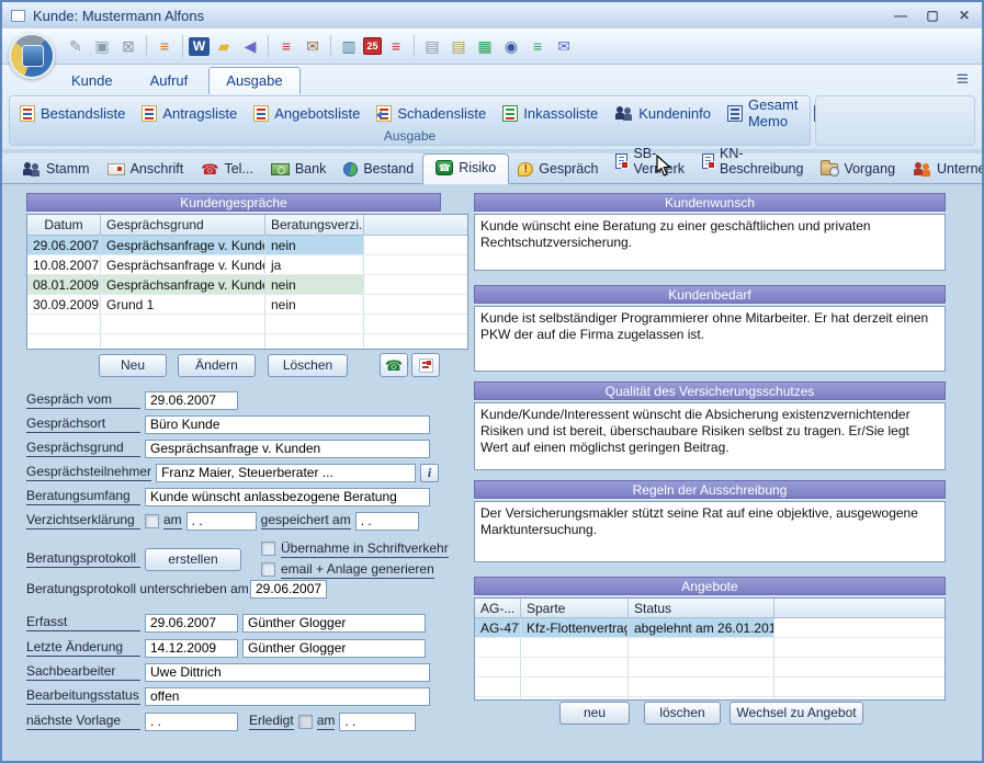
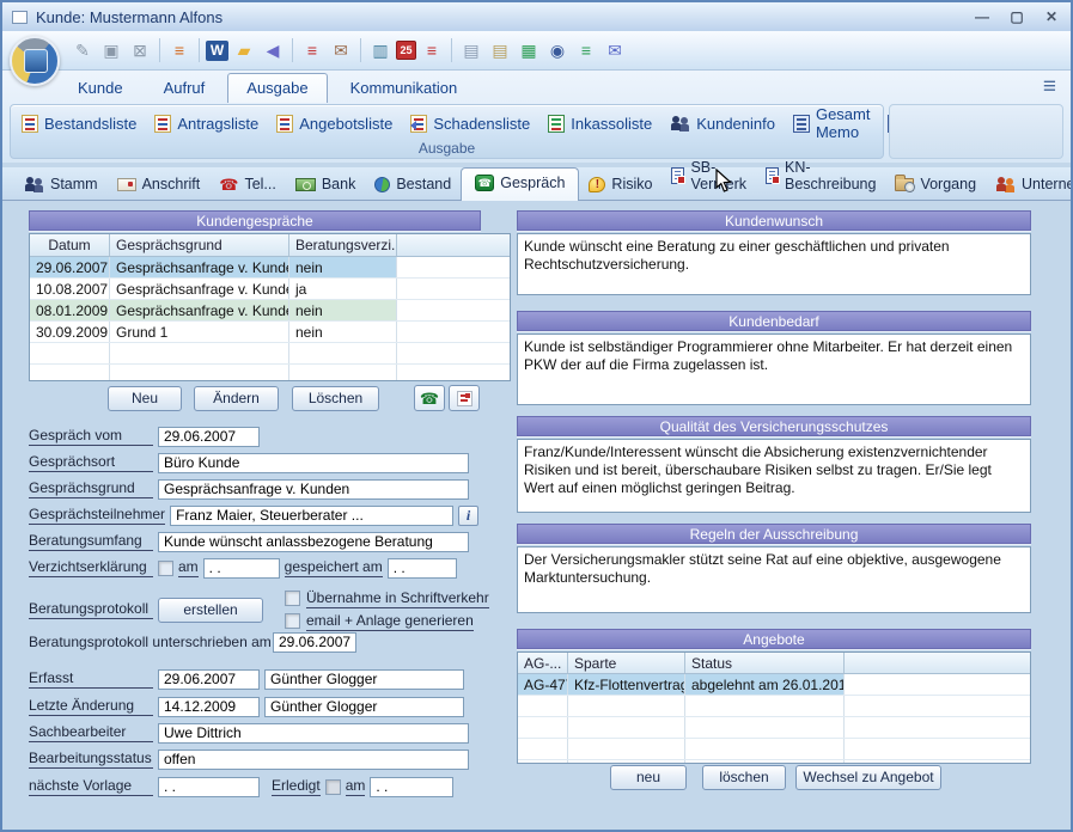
  Kunde: Mustermann Alfons
  —
  ▢
  ✕
  ✎
  ▣
  ⊠
  ≡
  W
  ▰
  ◀
  ≡
  ✉
  ▥
  25
  ≡
  ▤
  ▤
  ▦
  ◉
  ≡
  ✉
  Kunde
  Aufruf
  Ausgabe
+ Kommunikation
  ≡
  Bestandsliste
  Antragsliste
  Angebotsliste
  Schadensliste
  Inkassoliste
  Kundeninfo
  Gesamt Memo
  Ausgabe
  Stamm
  Anschrift
  ☎
  Tel...
  Bank
  Bestand
  ☎
- Risiko
+ Gespräch
  !
- Gespräch
+ Risiko
  SB-Vererk
  KN-Beschreibung
  Vorgang
  Kundengespräche
  Datum
  Gesprächsgrund
  Beratungsverzi.
  29.06.2007
  Gesprächsanfrage v. Kund
  nein
  10.08.2007
  Gesprächsanfrage v. Kund
  ja
  08.01.2009
  Gesprächsanfrage v. Kund
  nein
  30.09.2009
  Grund 1
  nein
  Neu
  Ändern
  Löschen
  ☎
  Gespräch vom
  29.06.2007
  Gesprächsort
  Büro Kunde
  Gesprächsgrund
  Gesprächsanfrage v. Kunden
  Gesprächsteilnehmer
  Franz Maier, Steuerberater ...
  i
  Beratungsumfang
  Kunde wünscht anlassbezogene Beratung
  Verzichtserklärung
  am
  . .
  gespeichert am
  . .
  Beratungsprotokoll
  erstellen
  Übernahme in Schriftverkehr
  email + Anlage generieren
  Beratungsprotokoll unterschrieben am
  29.06.2007
  Erfasst
  29.06.2007
  Günther Glogger
  Letzte Änderung
  14.12.2009
  Günther Glogger
  Sachbearbeiter
  Uwe Dittrich
  Bearbeitungsstatus
  offen
  nächste Vorlage
  . .
  Erledigt
  am
  . .
  Kundenwunsch
  Kunde wünscht eine Beratung zu einer geschäftlichen und privaten Rechtschutzversicherung.
  Kundenbedarf
  Kunde ist selbständiger Programmierer ohne Mitarbeiter. Er hat derzeit einen PKW der auf die Firma zugelassen ist.
  Qualität des Versicherungsschutzes
- Kunde/Kunde/Interessent wünscht die Absicherung existenzvernichtender Risiken und ist bereit, überschaubare Risiken selbst zu tragen. Er/Sie legt Wert auf einen möglichst geringen Beitrag.
+ Franz/Kunde/Interessent wünscht die Absicherung existenzvernichtender Risiken und ist bereit, überschaubare Risiken selbst zu tragen. Er/Sie legt Wert auf einen möglichst geringen Beitrag.
  Regeln der Ausschreibung
  Der Versicherungsmakler stützt seine Rat auf eine objektive, ausgewogene Marktuntersuchung.
  Angebote
  AG-...
  Sparte
  Status
  AG-47
  Kfz-Flottenvertra
  abgelehnt am 26.01.201
  neu
  löschen
  Wechsel zu Angebot
